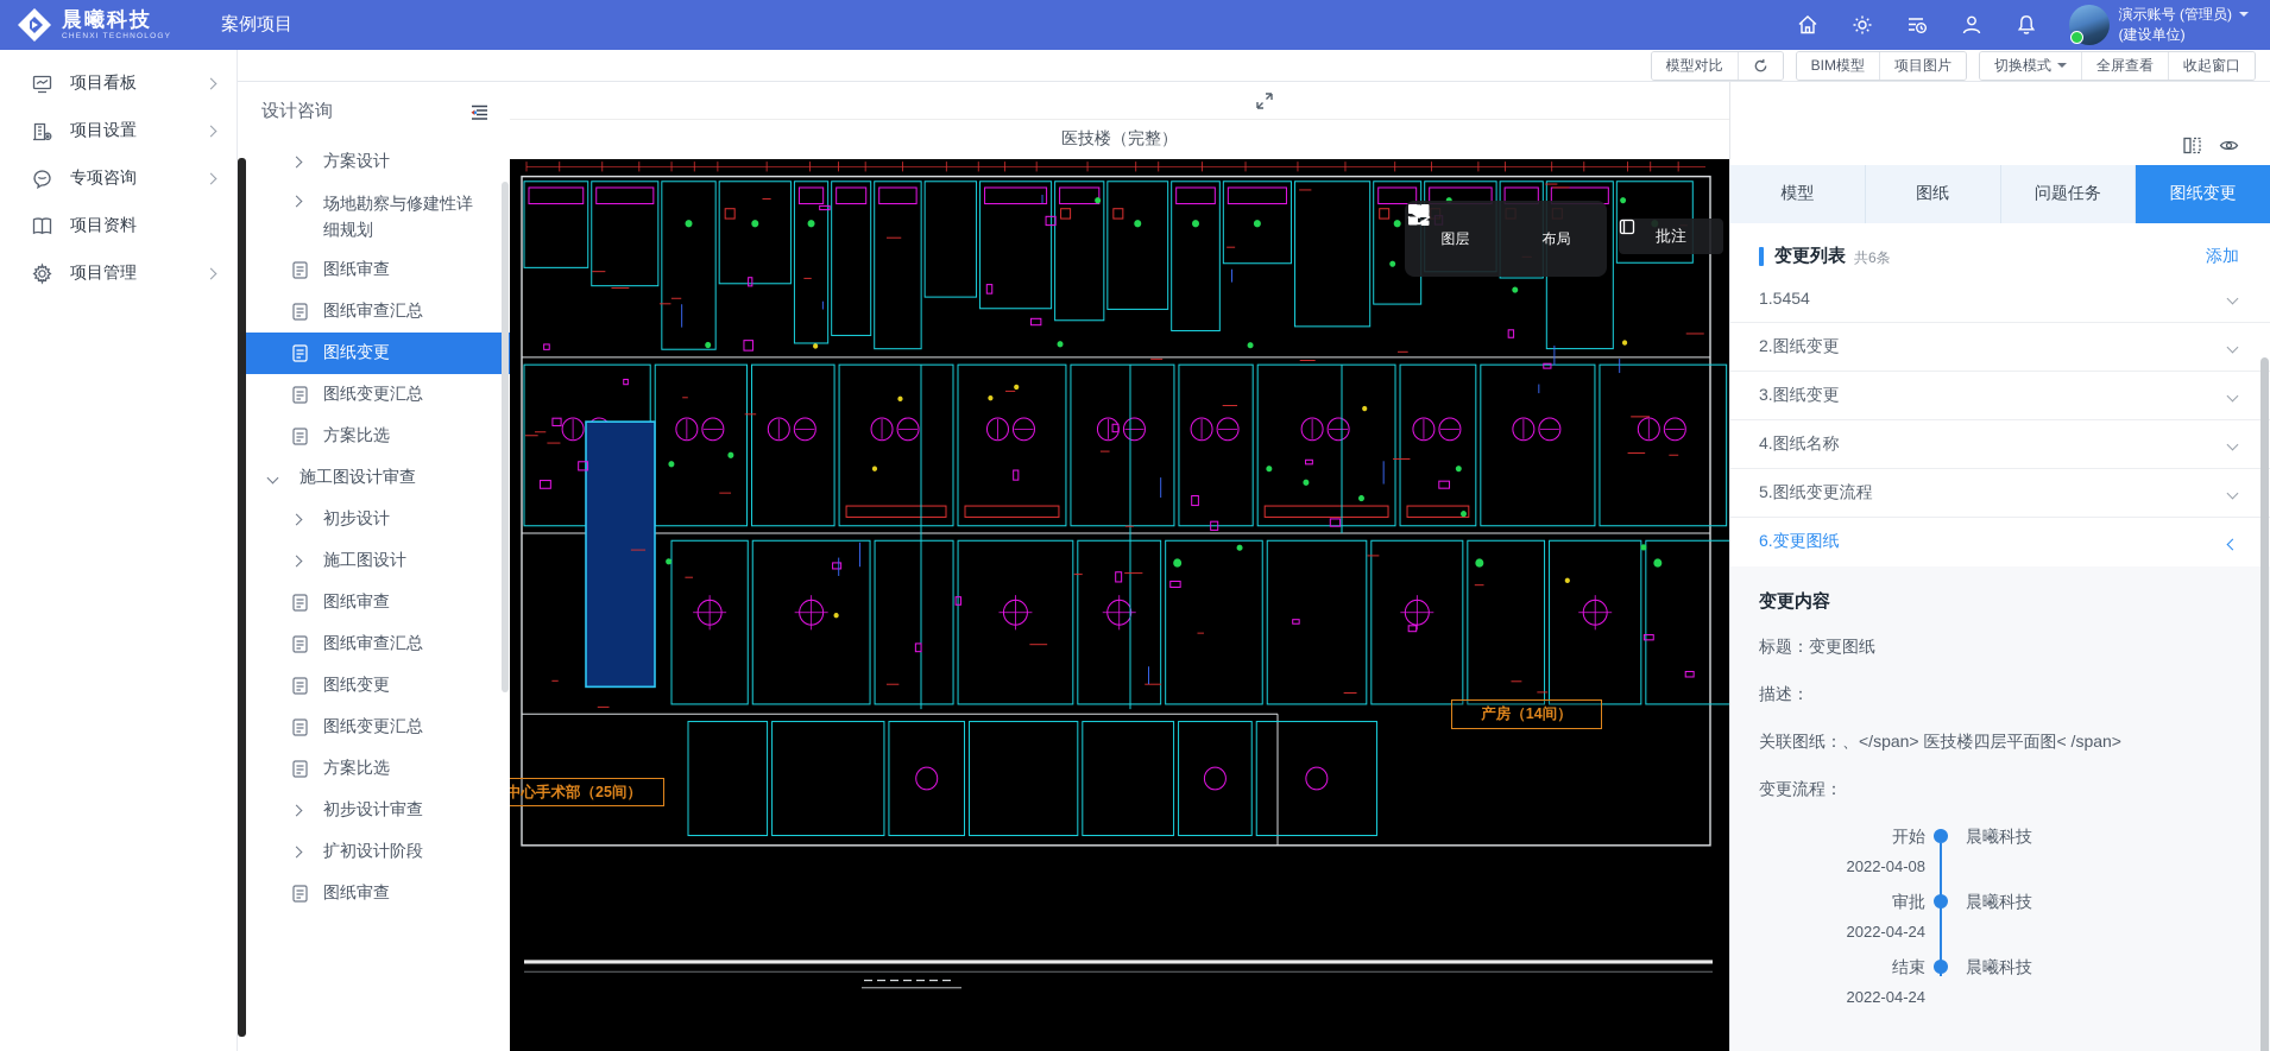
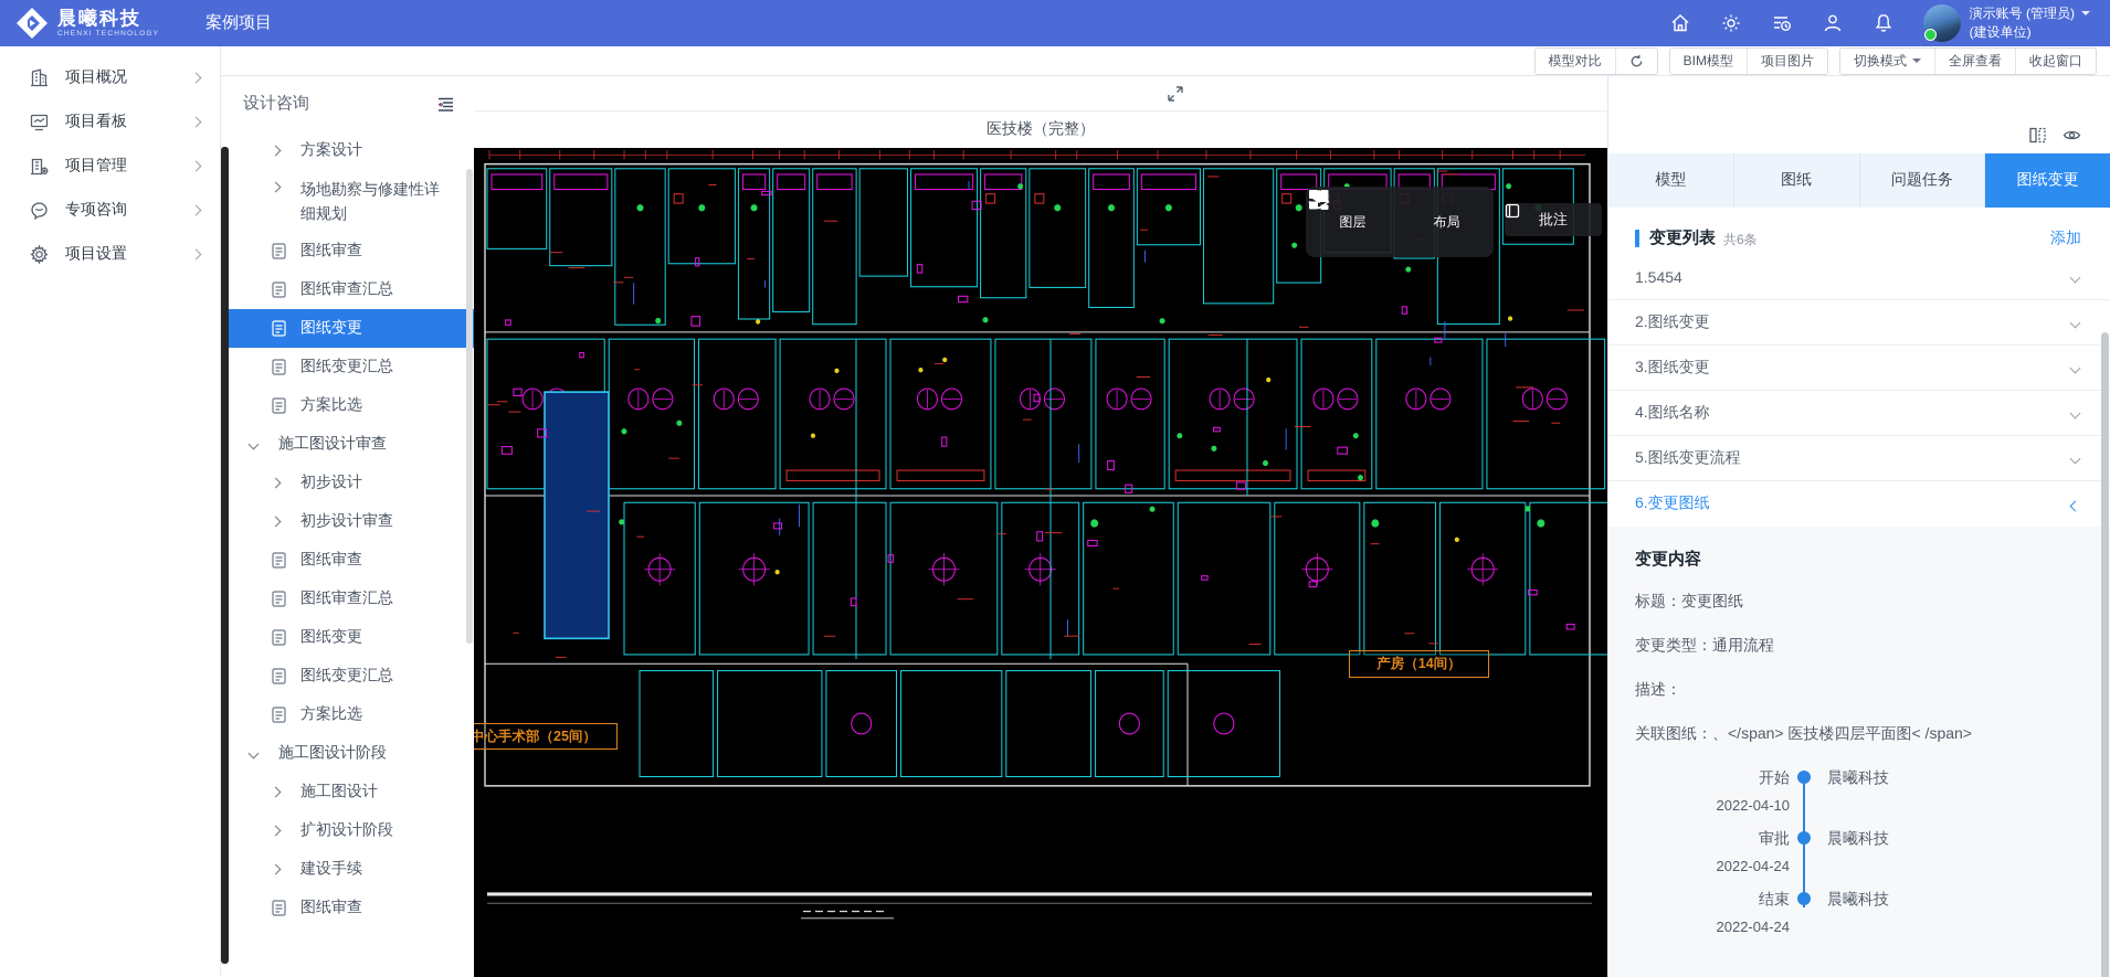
  晨曦科技
  案例项目
  演示账号 (管理员)
  (建设单位)
+ 项目概况
  项目看板
- 项目设置
+ 项目管理
  专项咨询
- 项目资料
- 项目管理
+ 项目设置
  模型对比
  BIM模型
  项目图片
  切换模式
  全屏查看
  收起窗口
  设计咨询
  方案设计
  场地勘察与修建性详细规划
  图纸审查
  图纸审查汇总
  图纸变更
  图纸变更汇总
  方案比选
  施工图设计审查
  初步设计
- 施工图设计
+ 初步设计审查
  图纸审查
  图纸审查汇总
  图纸变更
  图纸变更汇总
  方案比选
+ 施工图设计阶段
- 初步设计审查
+ 施工图设计
  扩初设计阶段
+ 建设手续
  图纸审查
  医技楼（完整）
  图层
  布局
  批注
  产房（14间）
  中心手术部（25间）
  模型
  图纸
  问题任务
  图纸变更
  变更列表
  共6条
  添加
  1.5454
  2.图纸变更
  3.图纸变更
  4.图纸名称
  5.图纸变更流程
  6.变更图纸
  变更内容
  标题：变更图纸
+ 变更类型：通用流程
  描述：
  关联图纸：、</span> 医技楼四层平面图< /span>
- 变更流程：
  开始
- 2022-04-08
+ 2022-04-10
  晨曦科技
  审批
  2022-04-24
  晨曦科技
  结束
  2022-04-24
  晨曦科技
